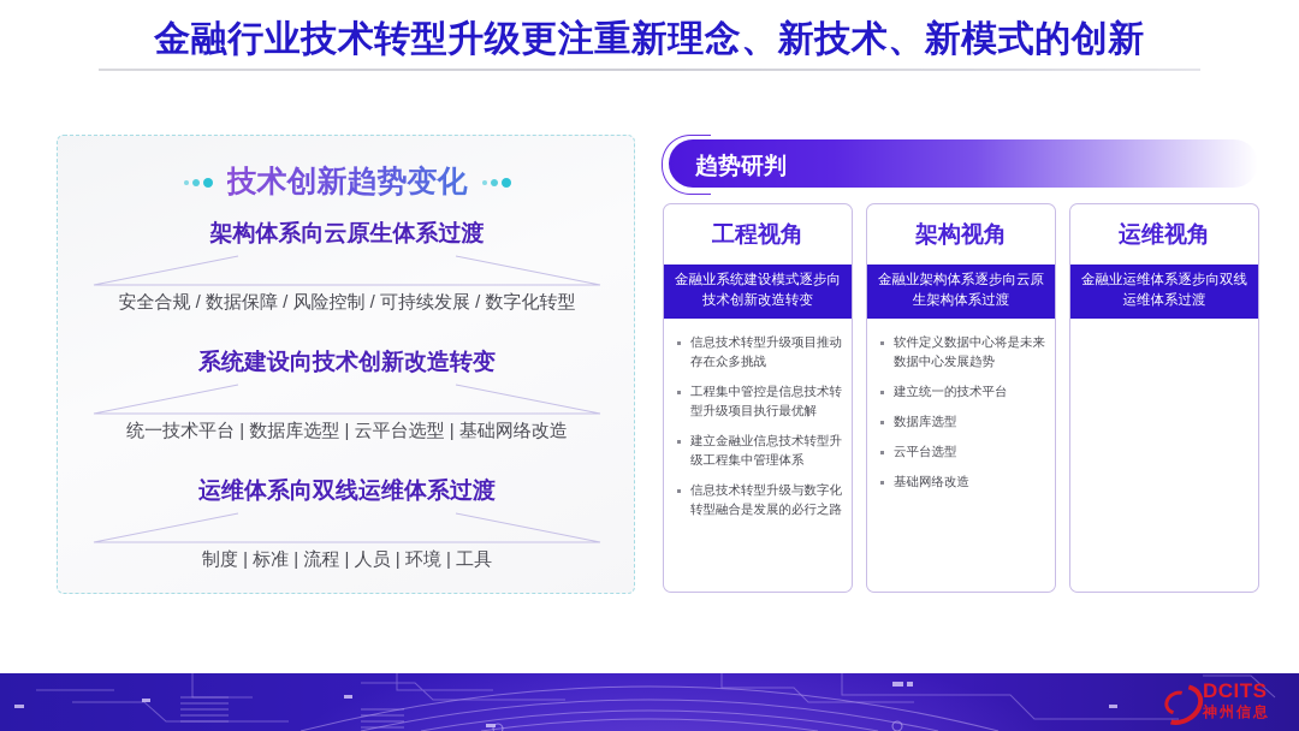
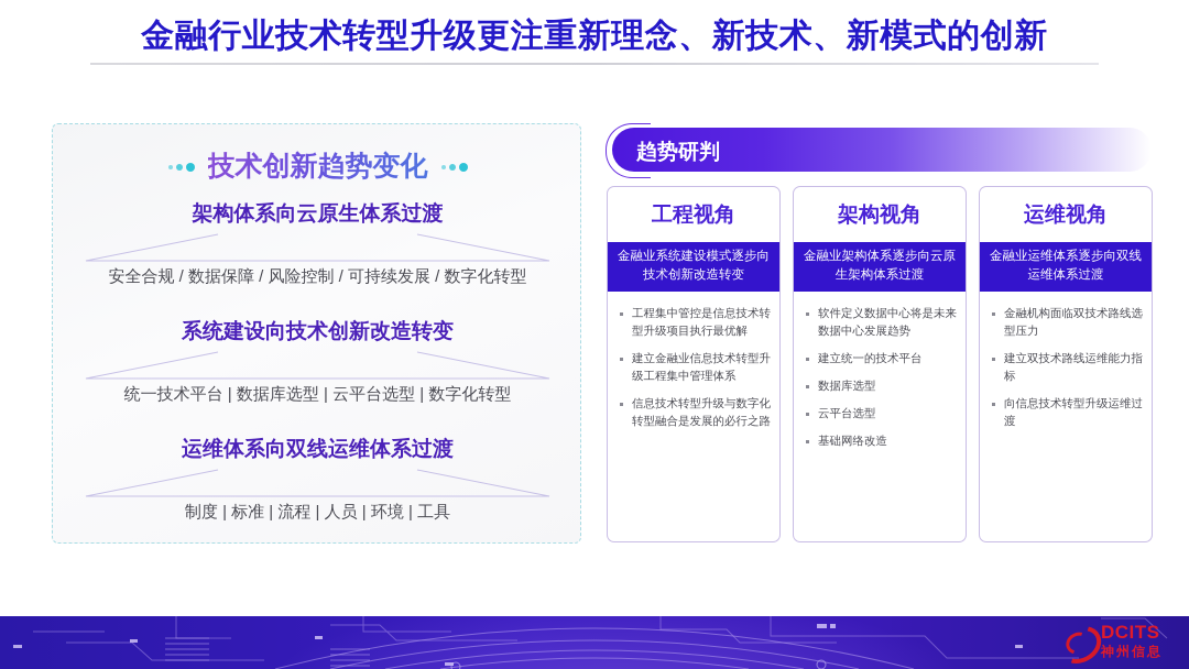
  金融行业技术转型升级更注重新理念、新技术、新模式的创新
  技术创新趋势变化
  架构体系向云原生体系过渡
  安全合规 / 数据保障 / 风险控制 / 可持续发展 / 数字化转型
  系统建设向技术创新改造转变
- 统一技术平台 | 数据库选型 | 云平台选型 | 基础网络改造
+ 统一技术平台 | 数据库选型 | 云平台选型 | 数字化转型
  运维体系向双线运维体系过渡
  制度 | 标准 | 流程 | 人员 | 环境 | 工具
  趋势研判
  工程视角
  金融业系统建设模式逐步向技术创新改造转变
- 信息技术转型升级项目推动存在众多挑战
  工程集中管控是信息技术转型升级项目执行最优解
  建立金融业信息技术转型升级工程集中管理体系
  信息技术转型升级与数字化转型融合是发展的必行之路
  架构视角
  金融业架构体系逐步向云原生架构体系过渡
  软件定义数据中心将是未来数据中心发展趋势
  建立统一的技术平台
  数据库选型
  云平台选型
  基础网络改造
  运维视角
  金融业运维体系逐步向双线运维体系过渡
+ 金融机构面临双技术路线选型压力
+ 建立双技术路线运维能力指标
+ 向信息技术转型升级运维过渡
  DCITS
  神州信息
